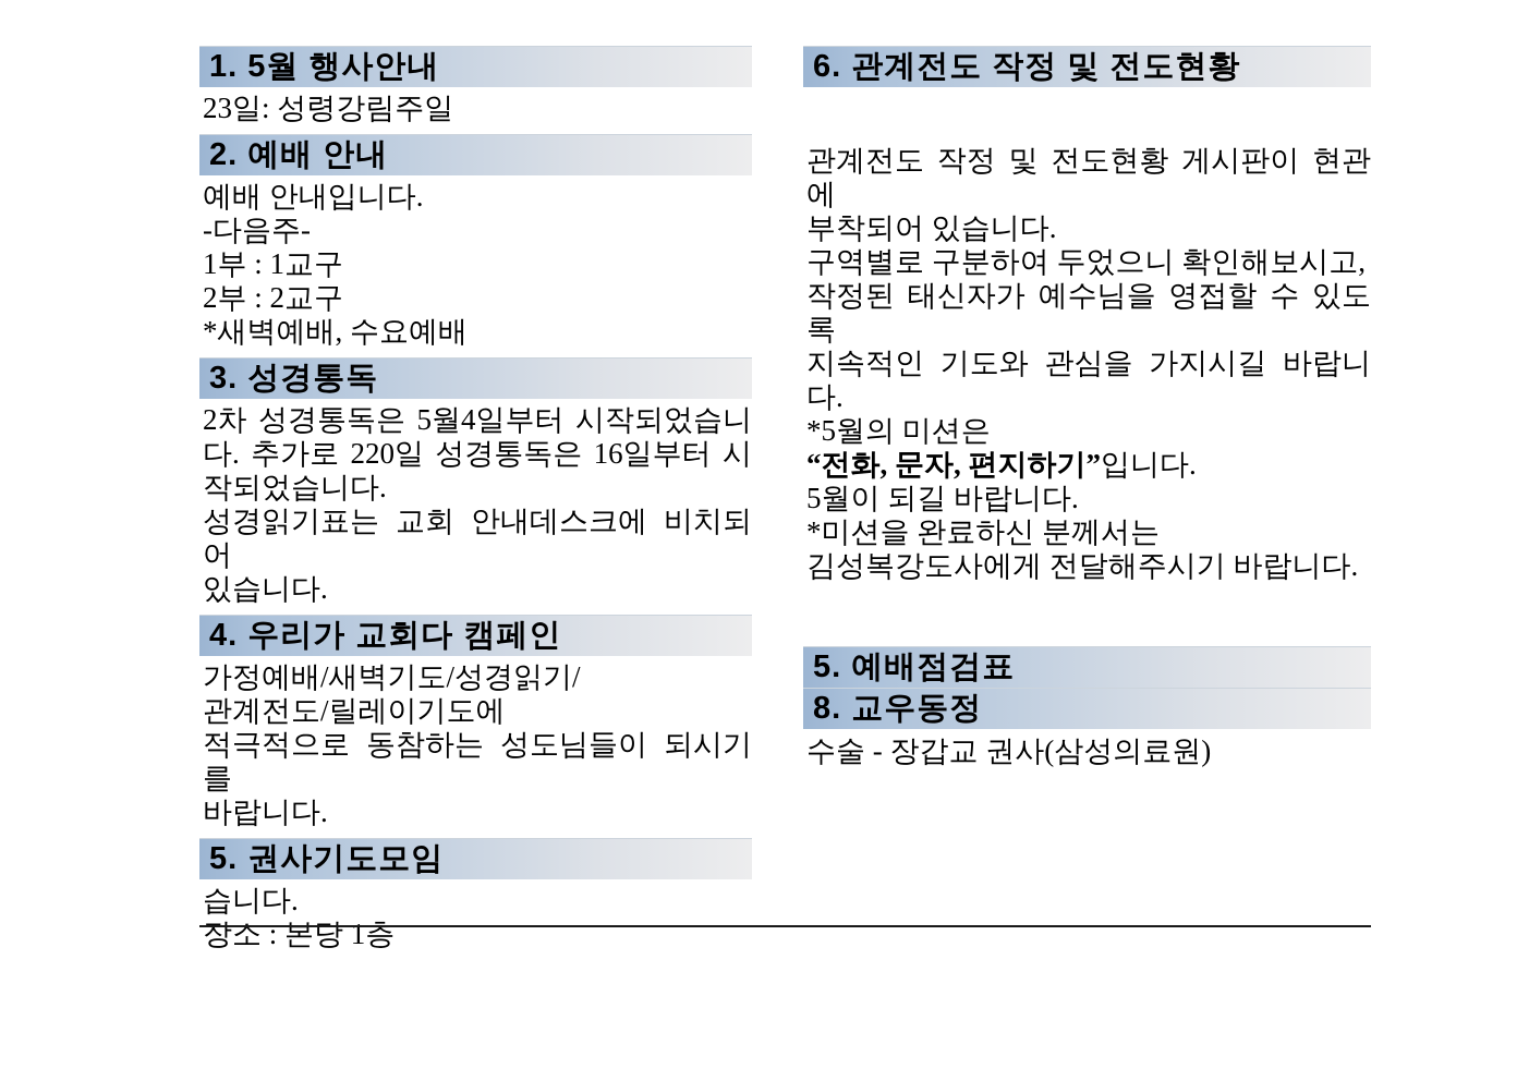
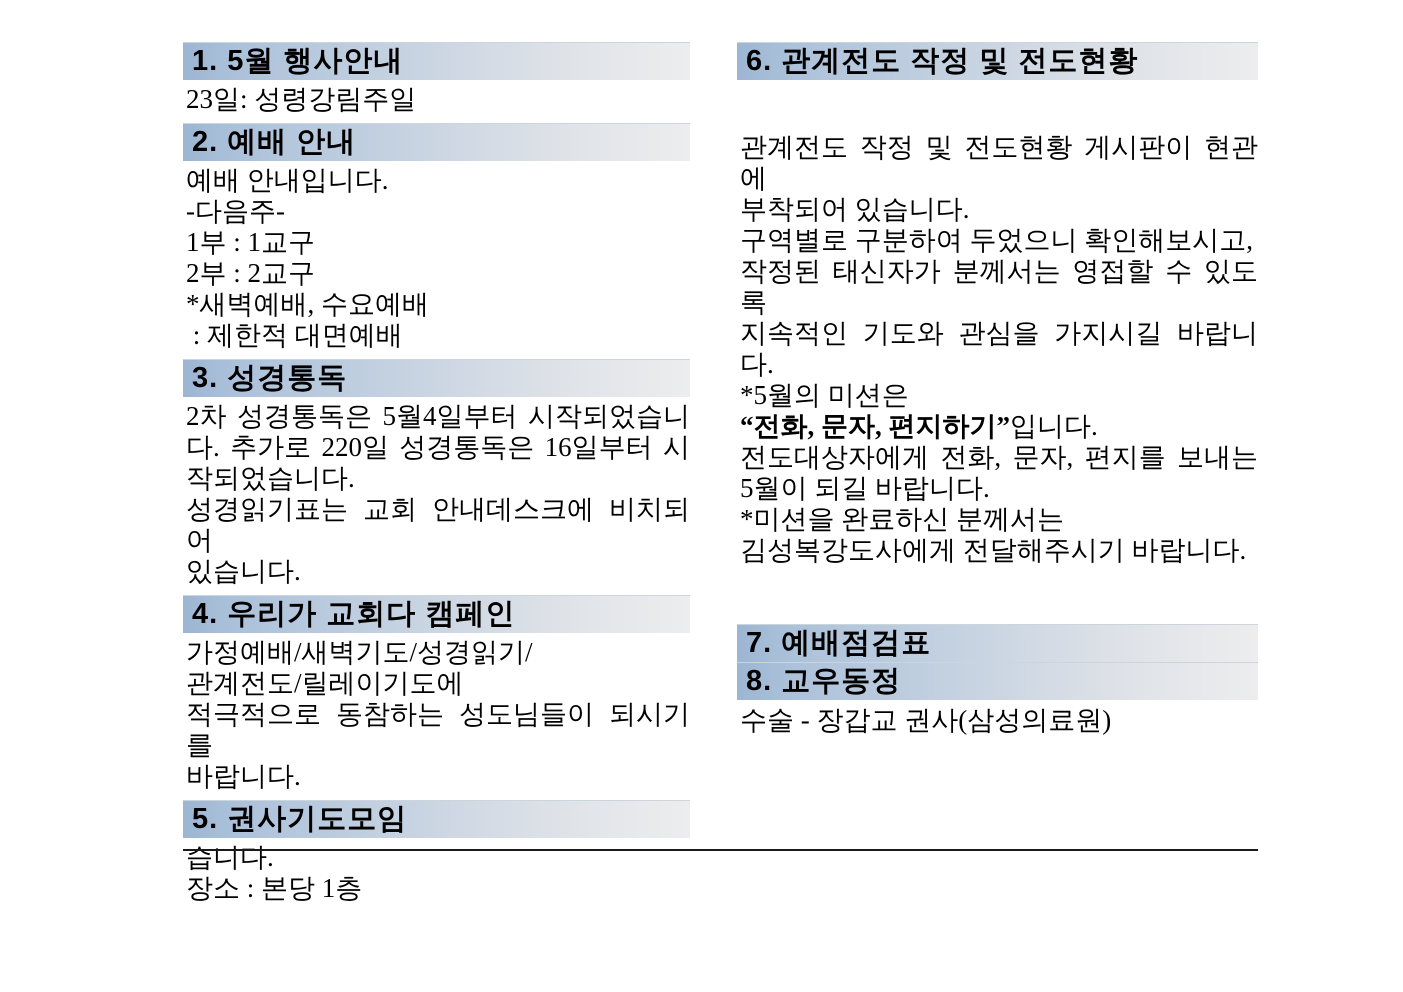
  1. 5월 행사안내
  23일: 성령강림주일
  2. 예배 안내
  예배 안내입니다.
  -다음주-
  1부 : 1교구
  2부 : 2교구
  *새벽예배, 수요예배
+ : 제한적 대면예배
  3. 성경통독
  2차 성경통독은 5월4일부터 시작되었습니
  다. 추가로 220일 성경통독은 16일부터 시
  작되었습니다.
  성경읽기표는 교회 안내데스크에 비치되어
  있습니다.
  4. 우리가 교회다 캠페인
  가정예배/새벽기도/성경읽기/
  관계전도/릴레이기도에
  적극적으로 동참하는 성도님들이 되시기를
  바랍니다.
  5. 권사기도모임
  습니다.
  장소 : 본당 1층
  6. 관계전도 작정 및 전도현황
  관계전도 작정 및 전도현황 게시판이 현관에
  부착되어 있습니다.
  구역별로 구분하여 두었으니 확인해보시고,
- 작정된 태신자가 예수님을 영접할 수 있도록
+ 작정된 태신자가 분께서는 영접할 수 있도록
  지속적인 기도와 관심을 가지시길 바랍니다.
  *5월의 미션은
  “전화, 문자, 편지하기”입니다.
+ 전도대상자에게 전화, 문자, 편지를 보내는
  5월이 되길 바랍니다.
  *미션을 완료하신 분께서는
  김성복강도사에게 전달해주시기 바랍니다.
- 5. 예배점검표
+ 7. 예배점검표
  8. 교우동정
  수술 - 장갑교 권사(삼성의료원)
